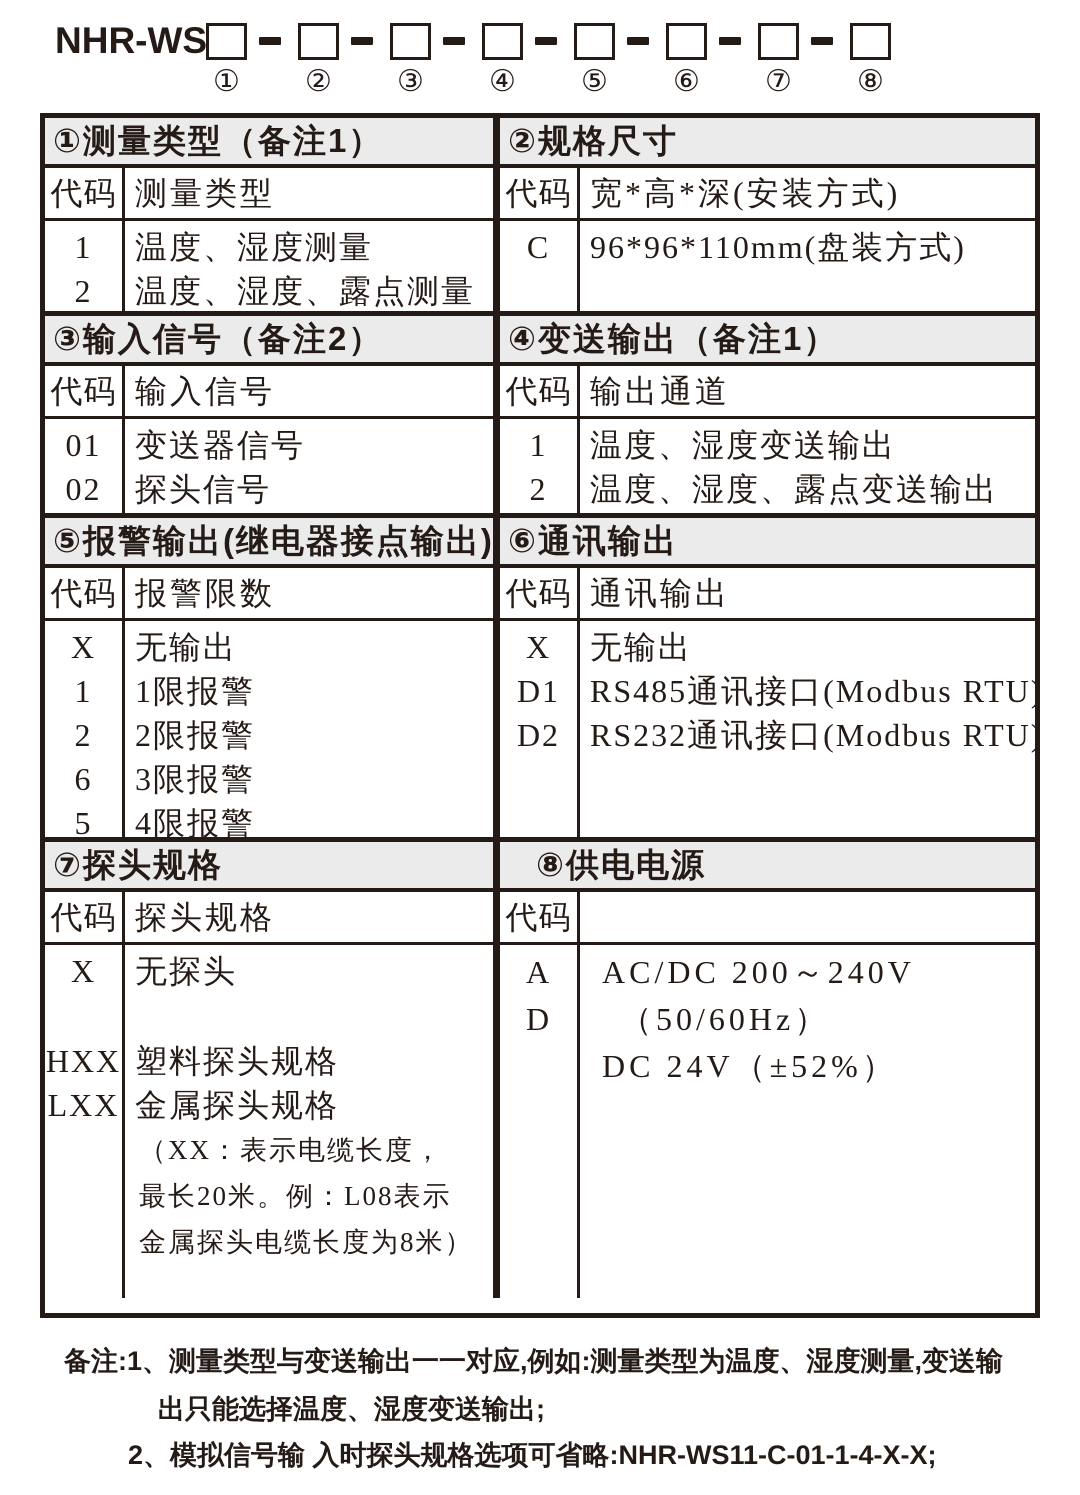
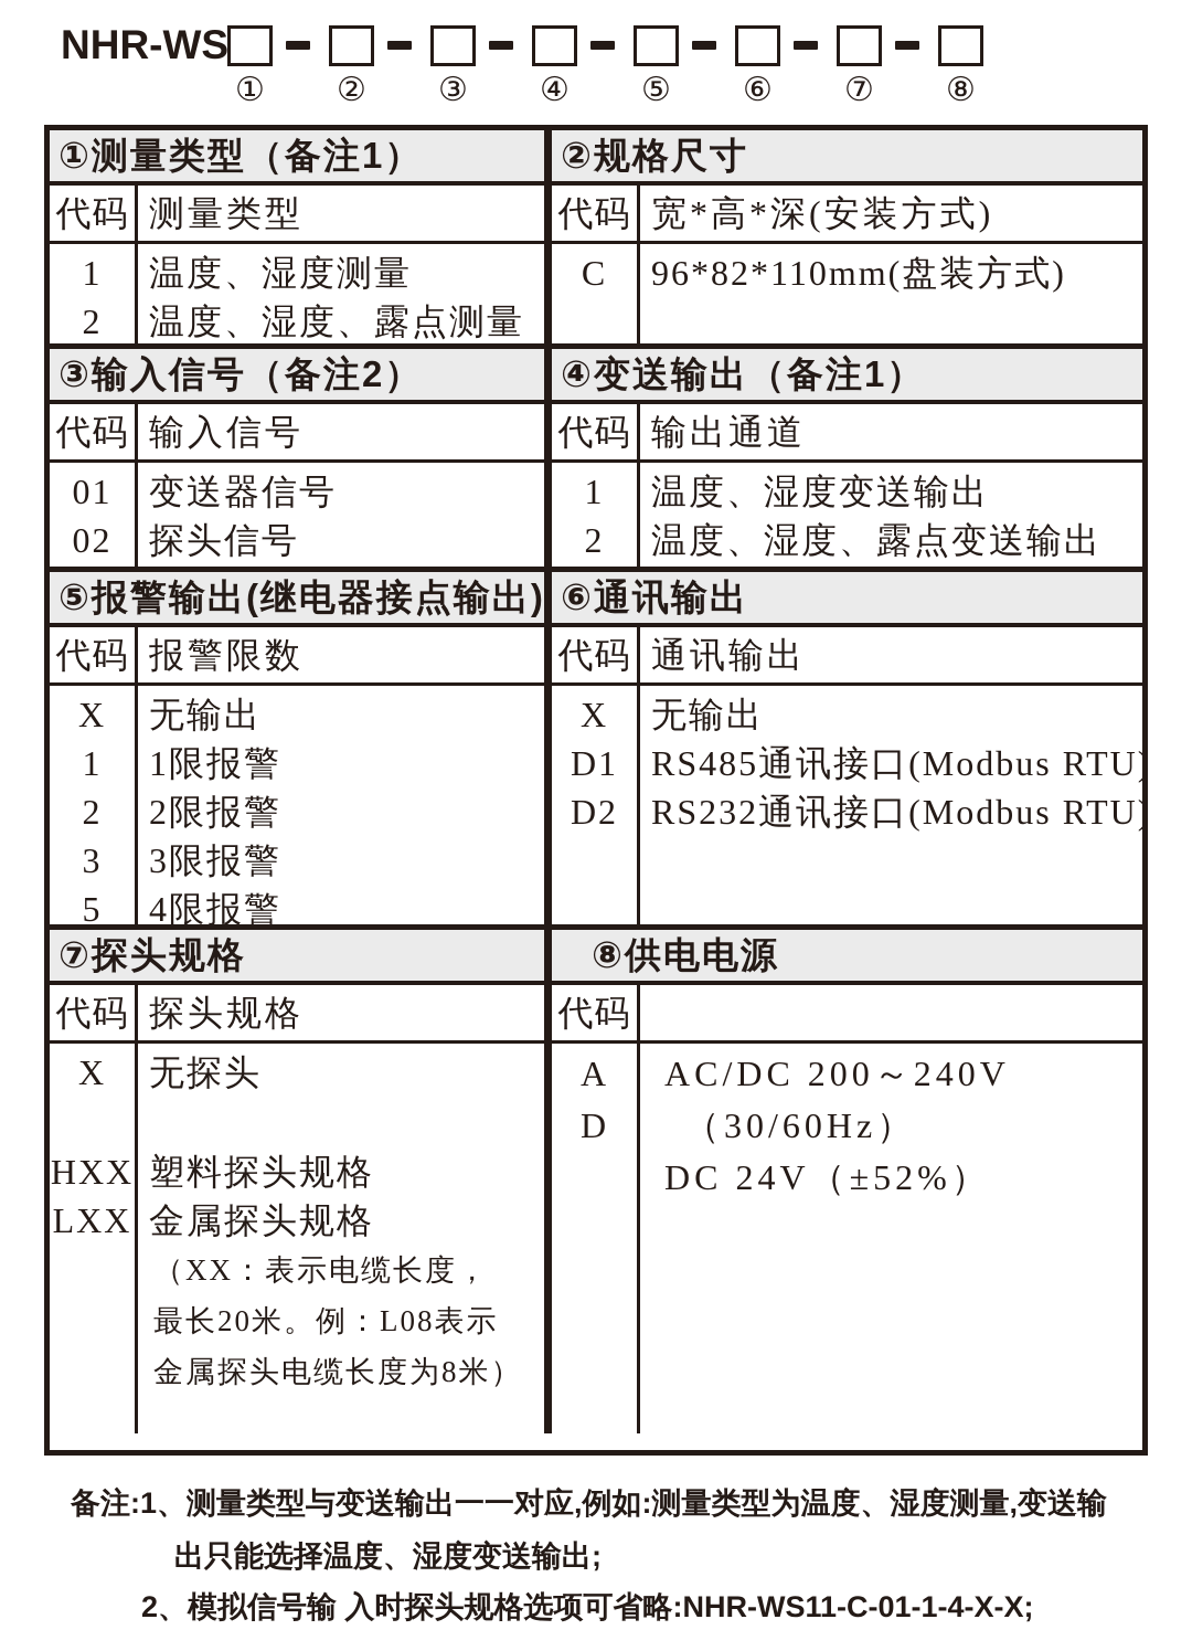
  NHR-WS
  ①
  ②
  ③
  ④
  ⑤
  ⑥
  ⑦
  ⑧
  ①测量类型（备注1）
  代码
  测量类型
  1
  2
  温度、湿度测量
  温度、湿度、露点测量
  ②规格尺寸
  代码
  宽*高*深(安装方式)
  C
- 96*96*110mm(盘装方式)
+ 96*82*110mm(盘装方式)
  ③输入信号（备注2）
  代码
  输入信号
  01
  02
  变送器信号
  探头信号
  ④变送输出（备注1）
  代码
  输出通道
  1
  2
  温度、湿度变送输出
  温度、湿度、露点变送输出
  ⑤报警输出(继电器接点输出)
  代码
  报警限数
  X
  1
  2
- 6
+ 3
  5
  无输出
  1限报警
  2限报警
  3限报警
  4限报警
  ⑥通讯输出
  代码
  通讯输出
  X
  D1
  D2
  无输出
  RS485通讯接口(Modbus RTU
  RS232通讯接口(Modbus RTU
  ⑦探头规格
  代码
  探头规格
  X
  HXX
  LXX
  无探头
  塑料探头规格
  金属探头规格
  （XX：表示电缆长度，
  最长20米。例：L08表示
  金属探头电缆长度为8米）
  ⑧供电电源
  代码
  A
  D
  AC/DC 200～240V
- （50/60Hz）
+ （30/60Hz）
  DC 24V（±52%）
  备注:1、测量类型与变送输出一一对应,例如:测量类型为温度、湿度测量,变送输
  出只能选择温度、湿度变送输出;
  2、模拟信号输 入时探头规格选项可省略:NHR-WS11-C-01-1-4-X-X;
